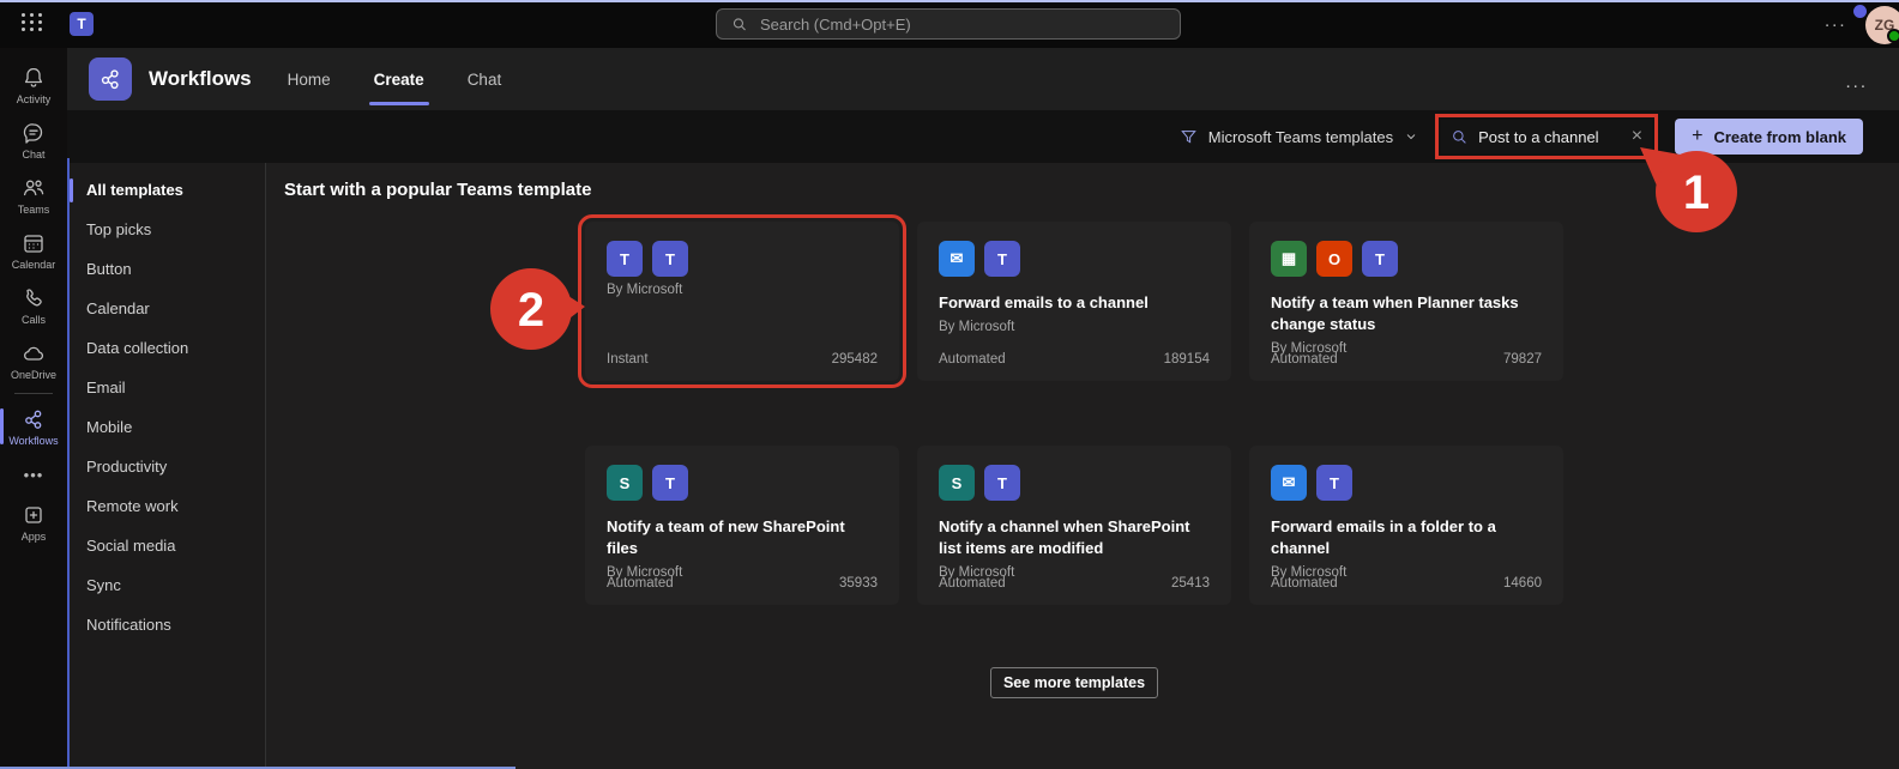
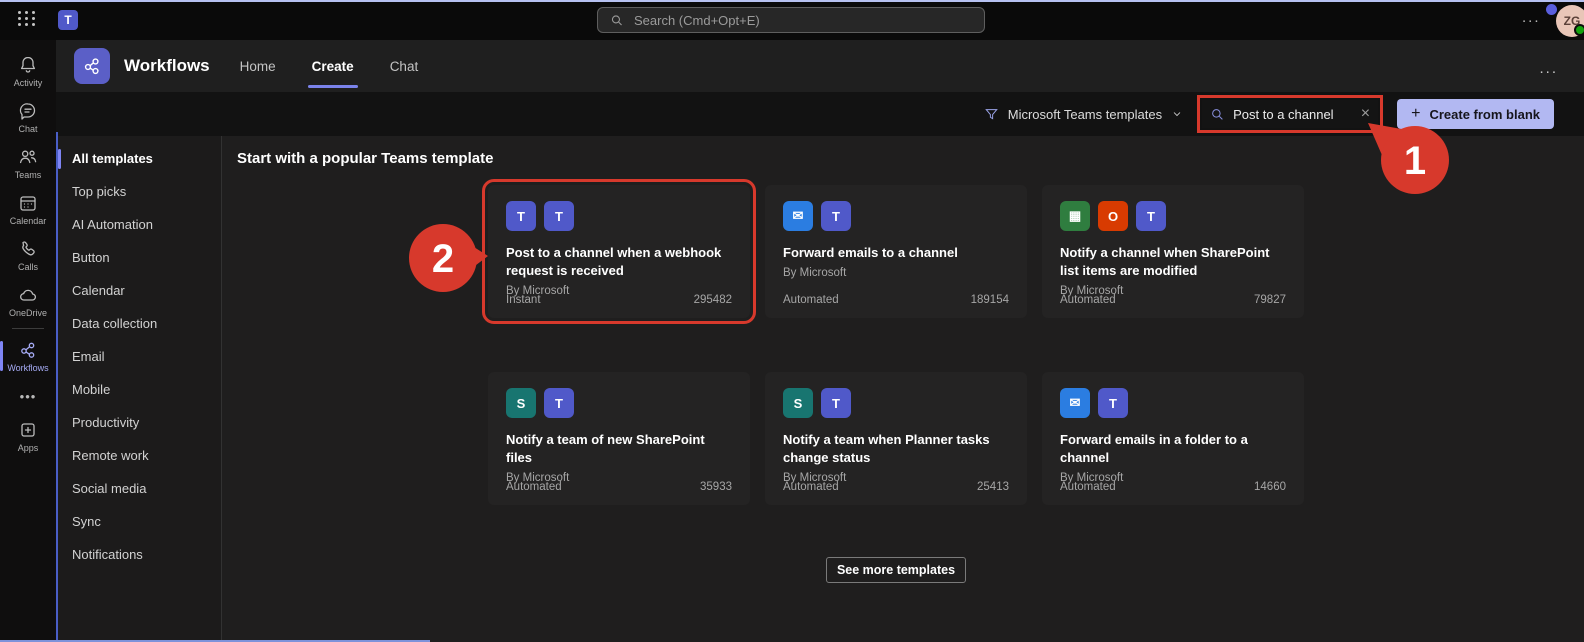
  T
  Search (Cmd+Opt+E)
  ...
  ZG
  Activity
  Chat
  Teams
  Calendar
  Calls
  OneDrive
  Workflows
  •••
  Apps
  Workflows
  Home
  Create
  Chat
  ...
  Microsoft Teams templates
  Post to a channel
  ×
  +
  Create from blank
  All templates
  Top picks
+ AI Automation
  Button
  Calendar
  Data collection
  Email
  Mobile
  Productivity
  Remote work
  Social media
  Sync
  Notifications
  Start with a popular Teams template
  T
  T
+ Post to a channel when a webhook request is received
  By Microsoft
  Instant
  295482
  ✉
  T
  Forward emails to a channel
  By Microsoft
  Automated
  189154
  ▦
  O
  T
- Notify a team when Planner tasks change status
+ Notify a channel when SharePoint list items are modified
  By Microsoft
  Automated
  79827
  S
  T
  Notify a team of new SharePoint files
  By Microsoft
  Automated
  35933
  S
  T
- Notify a channel when SharePoint list items are modified
+ Notify a team when Planner tasks change status
  By Microsoft
  Automated
  25413
  ✉
  T
  Forward emails in a folder to a channel
  By Microsoft
  Automated
  14660
  See more templates
  1
  2
